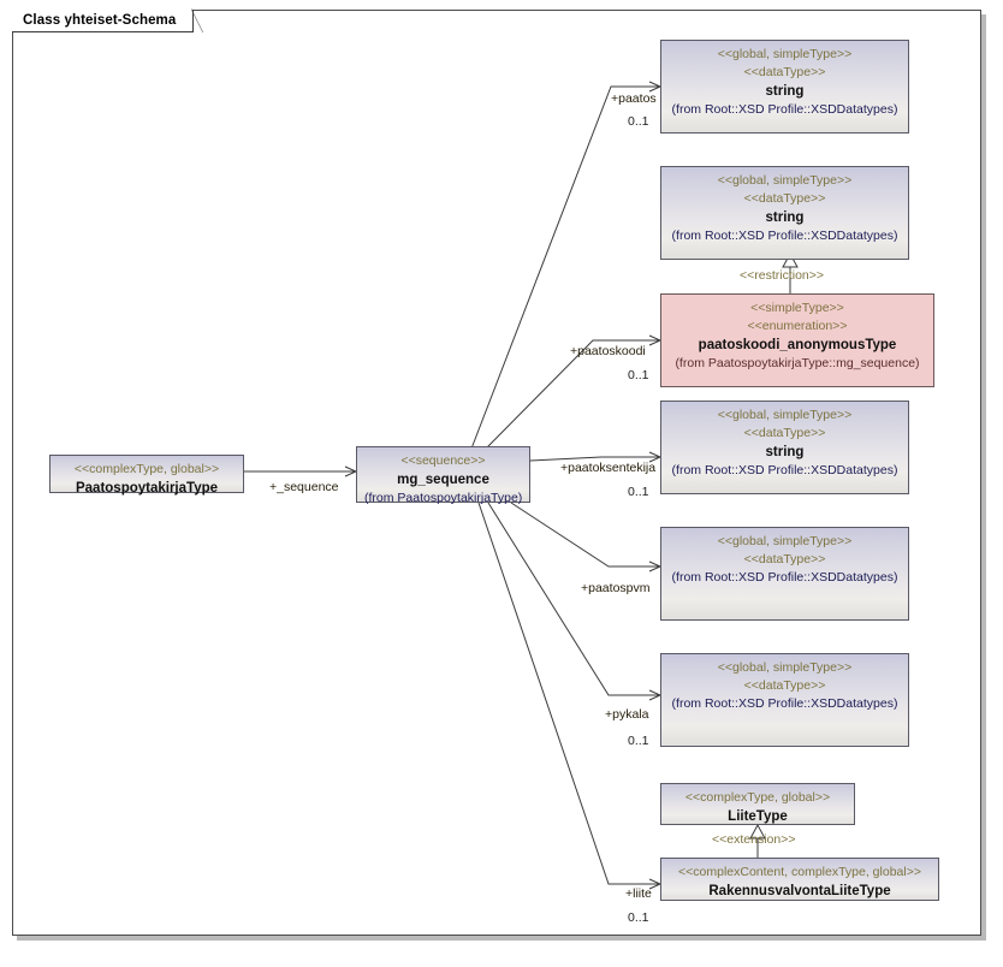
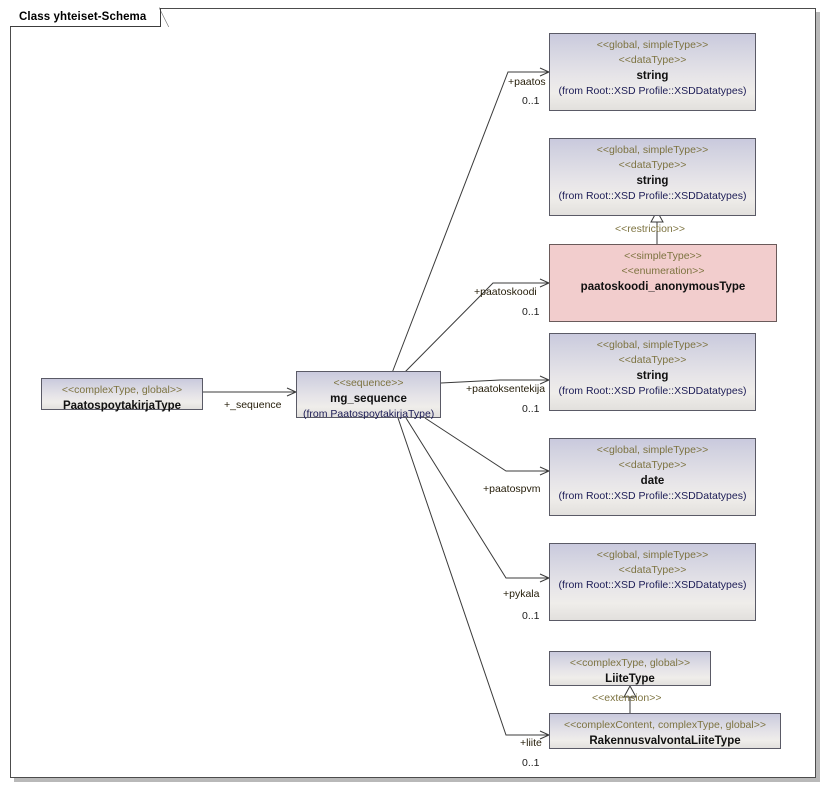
  Class yhteiset-Schema
  <<complexType, global>>
  PaatospoytakirjaType
  <<sequence>>
  mg_sequence
  (from PaatospoytakirjaType)
  <<global, simpleType>>
  <<dataType>>
  string
  (from Root::XSD Profile::XSDDatatypes)
  <<global, simpleType>>
  <<dataType>>
  string
  (from Root::XSD Profile::XSDDatatypes)
  <<simpleType>>
  <<enumeration>>
  paatoskoodi_anonymousType
- (from PaatospoytakirjaType::mg_sequence)
  <<global, simpleType>>
  <<dataType>>
  string
  (from Root::XSD Profile::XSDDatatypes)
  <<global, simpleType>>
  <<dataType>>
+ date
  (from Root::XSD Profile::XSDDatatypes)
  <<global, simpleType>>
  <<dataType>>
  (from Root::XSD Profile::XSDDatatypes)
  <<complexType, global>>
  LiiteType
  <<complexContent, complexType, global>>
  RakennusvalvontaLiiteType
  +_sequence
  +paatos
  0..1
  +paatoskoodi
  0..1
  +paatoksentekija
  0..1
  +paatospvm
  +pykala
  0..1
  +liite
  0..1
  <<restriction>>
  <<extension>>
